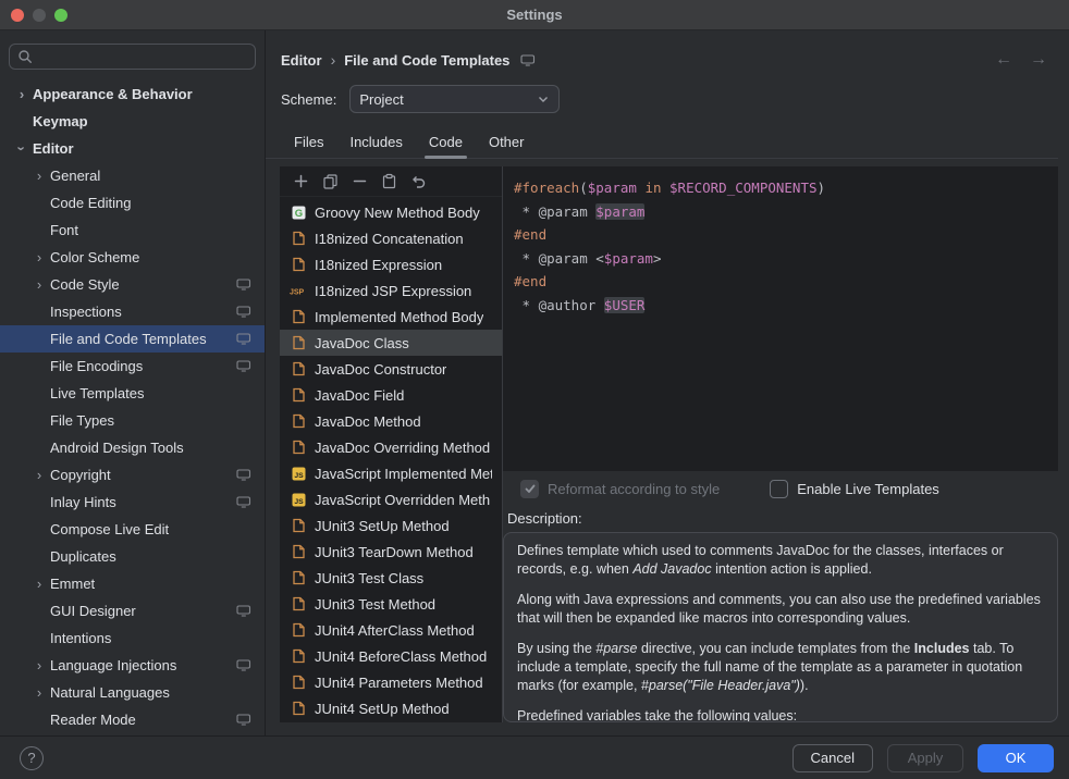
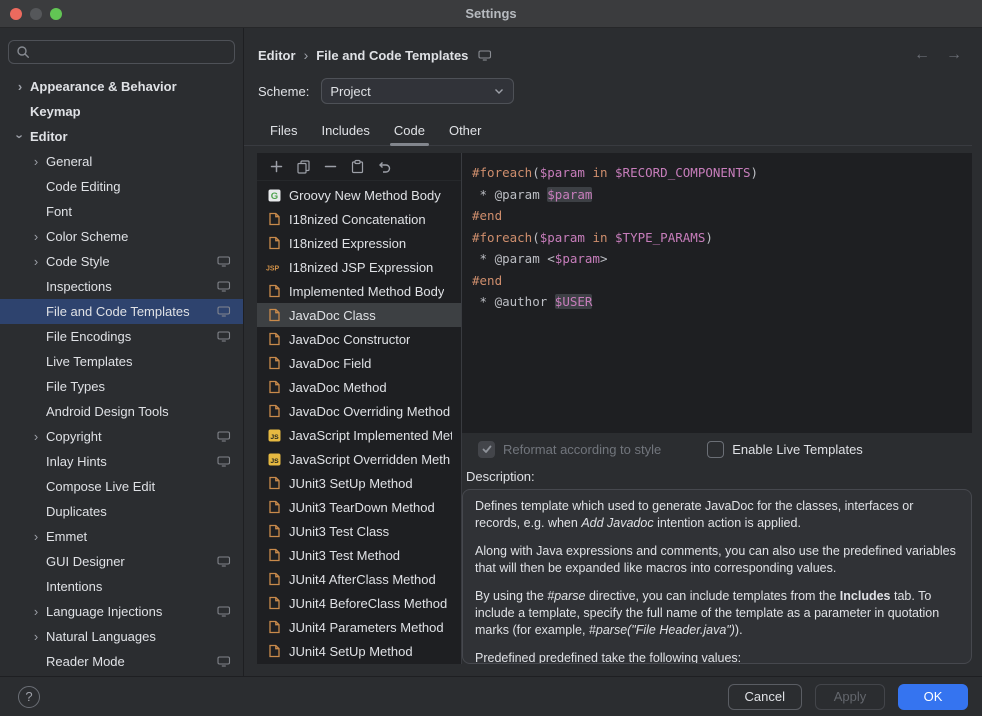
  Settings
  ›
  Appearance & Behavior
  Keymap
  Editor
  ›
  General
  Code Editing
  Font
  ›
  Color Scheme
  ›
  Code Style
  Inspections
  File and Code Templates
  File Encodings
  Live Templates
  File Types
  Android Design Tools
  ›
  Copyright
  Inlay Hints
  Compose Live Edit
  Duplicates
  ›
  Emmet
  GUI Designer
  Intentions
  ›
  Language Injections
  ›
  Natural Languages
  Reader Mode
  Editor
  ›
  File and Code Templates
  ←
  →
  Scheme:
  Project
  Files
  Includes
  Code
  Other
  G
  Groovy New Method Body
  I18nized Concatenation
  I18nized Expression
  I18nized JSP Expression
  Implemented Method Body
  JavaDoc Class
  JavaDoc Constructor
  JavaDoc Field
  JavaDoc Method
  JavaDoc Overriding Method
  JavaScript Implemented Met
  JavaScript Overridden Meth
  JUnit3 SetUp Method
  JUnit3 TearDown Method
  JUnit3 Test Class
  JUnit3 Test Method
  JUnit4 AfterClass Method
  JUnit4 BeforeClass Method
  JUnit4 Parameters Method
  JUnit4 SetUp Method
  #foreach($param in $RECORD_COMPONENTS)
  * @param $param
  #end
+ #foreach($param in $TYPE_PARAMS)
  * @param <$param>
  #end
  * @author $USER
  Reformat according to style
  Enable Live Templates
  Description:
- Defines template which used to comments JavaDoc for the classes, interfaces or records, e.g. when Add Javadoc intention action is applied.
+ Defines template which used to generate JavaDoc for the classes, interfaces or records, e.g. when Add Javadoc intention action is applied.
  Along with Java expressions and comments, you can also use the predefined variables that will then be expanded like macros into corresponding values.
  By using the #parse directive, you can include templates from the Includes tab. To include a template, specify the full name of the template as a parameter in quotation marks (for example, #parse("File Header.java")).
- Predefined variables take the following values:
+ Predefined predefined take the following values:
  ?
  Cancel
  Apply
  OK
